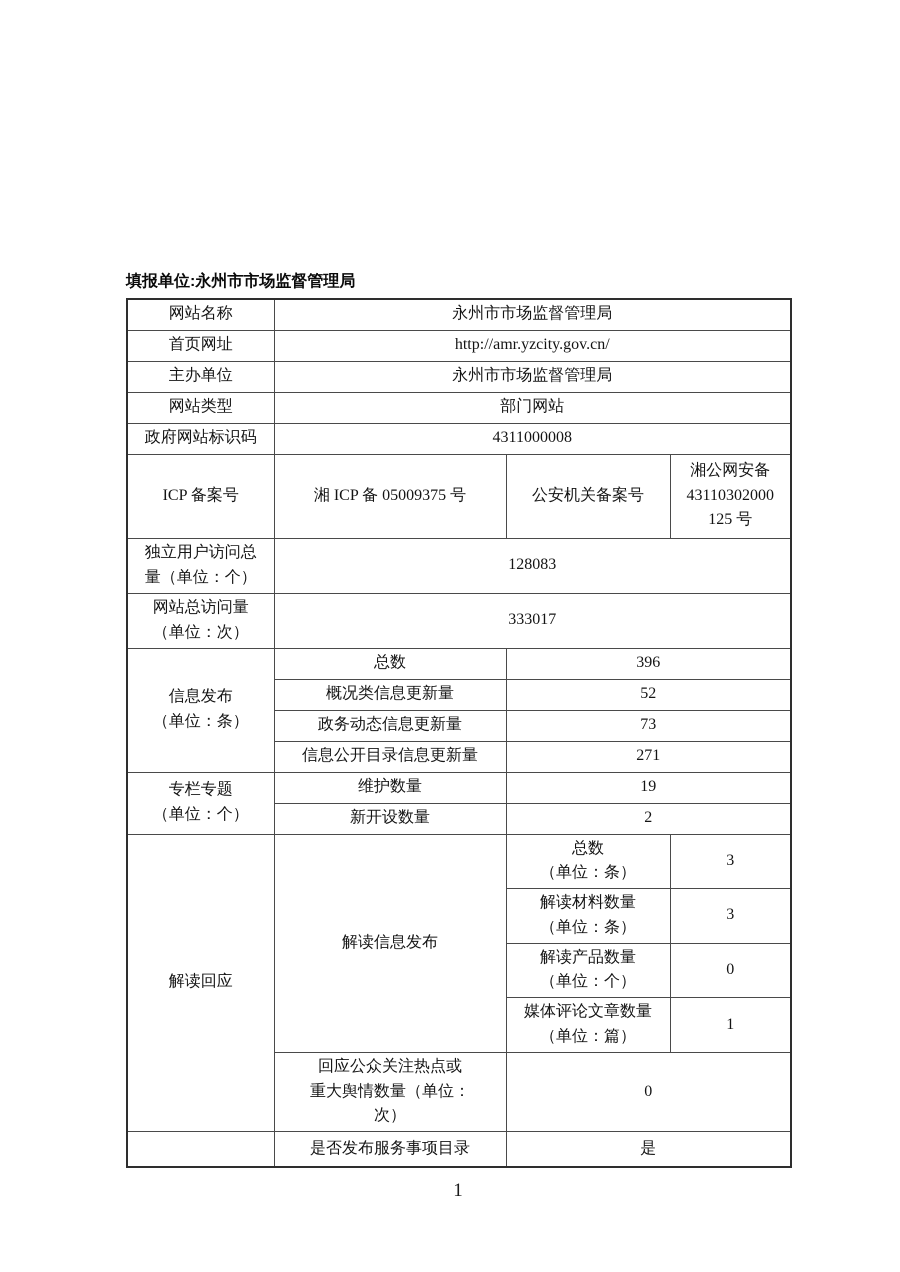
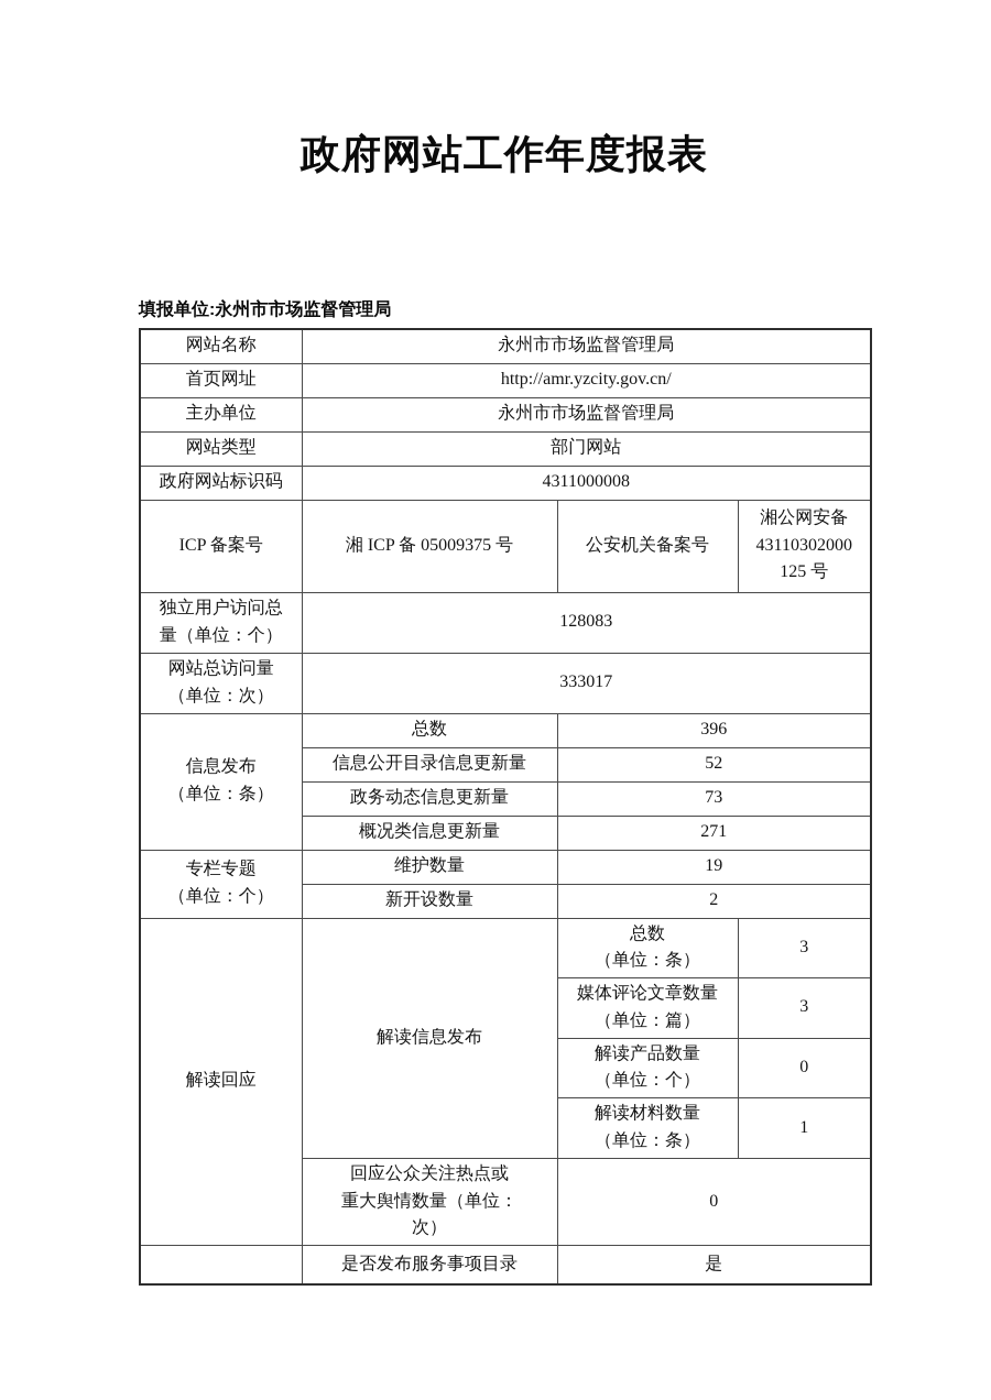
+ 政府网站工作年度报表
  填报单位:永州市市场监督管理局
  网站名称	永州市市场监督管理局
  首页网址	http://amr.yzcity.gov.cn/
  主办单位	永州市市场监督管理局
  网站类型	部门网站
  政府网站标识码	4311000008
  ICP 备案号	湘 ICP 备 05009375 号	公安机关备案号	湘公网安备 43110302000 125 号
  独立用户访问总 量（单位：个）	128083
  网站总访问量 （单位：次）	333017
  信息发布 （单位：条）	总数	396
- 概况类信息更新量	52
+ 信息公开目录信息更新量	52
  政务动态信息更新量	73
- 信息公开目录信息更新量	271
+ 概况类信息更新量	271
  专栏专题 （单位：个）	维护数量	19
  新开设数量	2
  解读回应	解读信息发布	总数 （单位：条）	3
- 解读材料数量 （单位：条）	3
+ 媒体评论文章数量 （单位：篇）	3
  解读产品数量 （单位：个）	0
- 媒体评论文章数量 （单位：篇）	1
+ 解读材料数量 （单位：条）	1
  回应公众关注热点或 重大舆情数量（单位： 次）	0
  	是否发布服务事项目录	是
- 1
